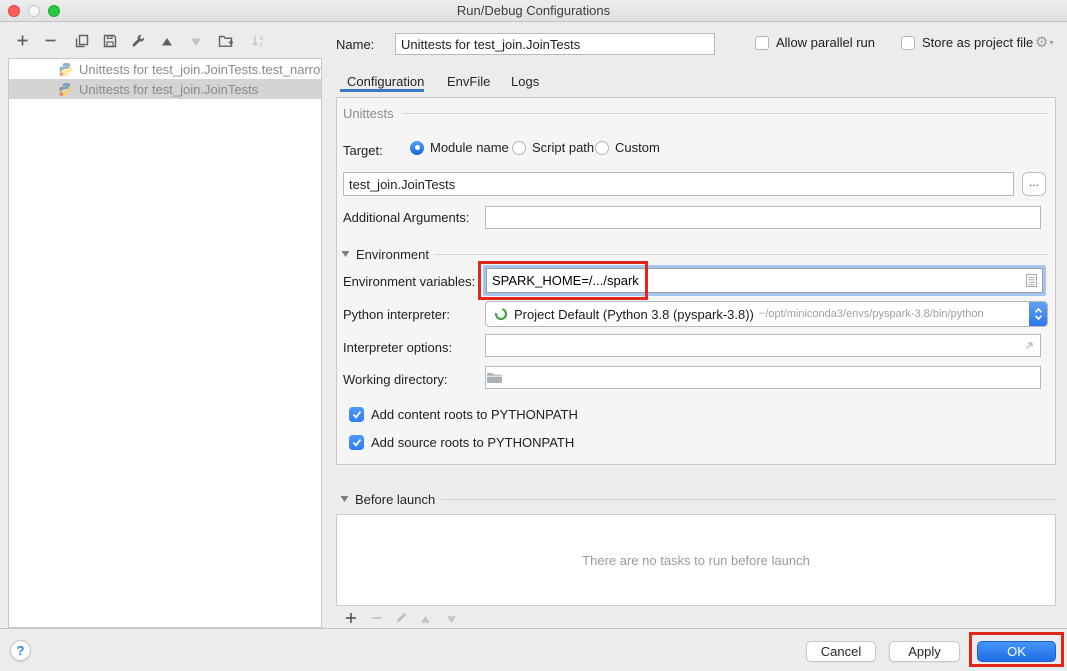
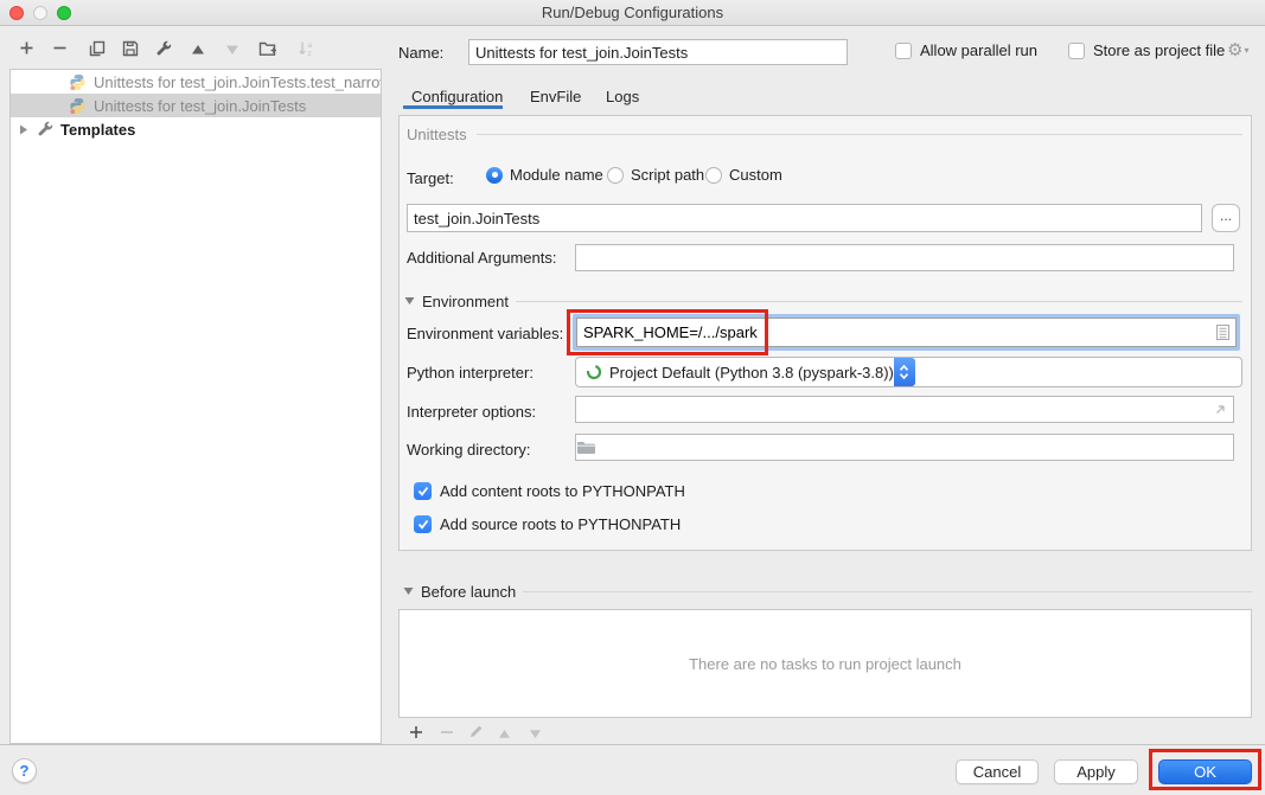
  Run/Debug Configurations
  Unittests for test_join.JoinTests.test_narro
  Unittests for test_join.JoinTests
+ Templates
  Name:
  Unittests for test_join.JoinTests
  Allow parallel run
  Store as project file
  ⚙
  ▾
  Configuration
  EnvFile
  Logs
  Unittests
  Target:
  Module name
  Script path
  Custom
  test_join.JoinTests
  ...
  Additional Arguments:
  Environment
  Environment variables:
  SPARK_HOME=/.../spark
  Python interpreter:
  Project Default (Python 3.8 (pyspark-3.8))
- ~/opt/miniconda3/envs/pyspark-3.8/bin/python
  Interpreter options:
  Working directory:
  Add content roots to PYTHONPATH
  Add source roots to PYTHONPATH
  Before launch
- There are no tasks to run before launch
+ There are no tasks to run project launch
  ?
  Cancel
  Apply
  OK
